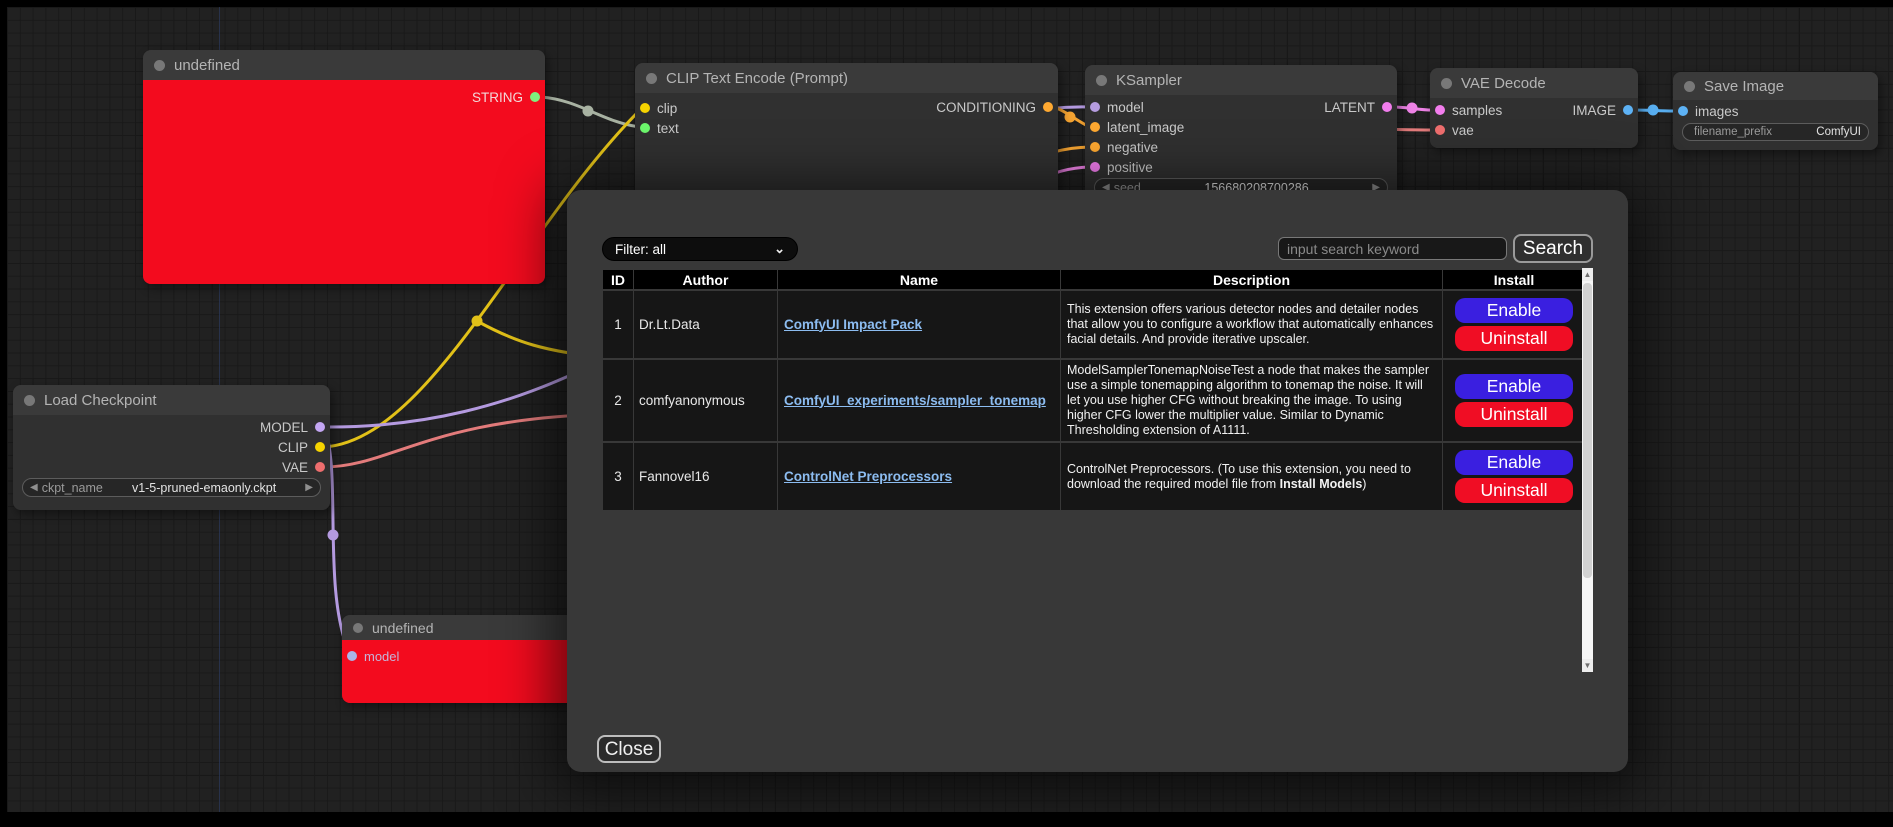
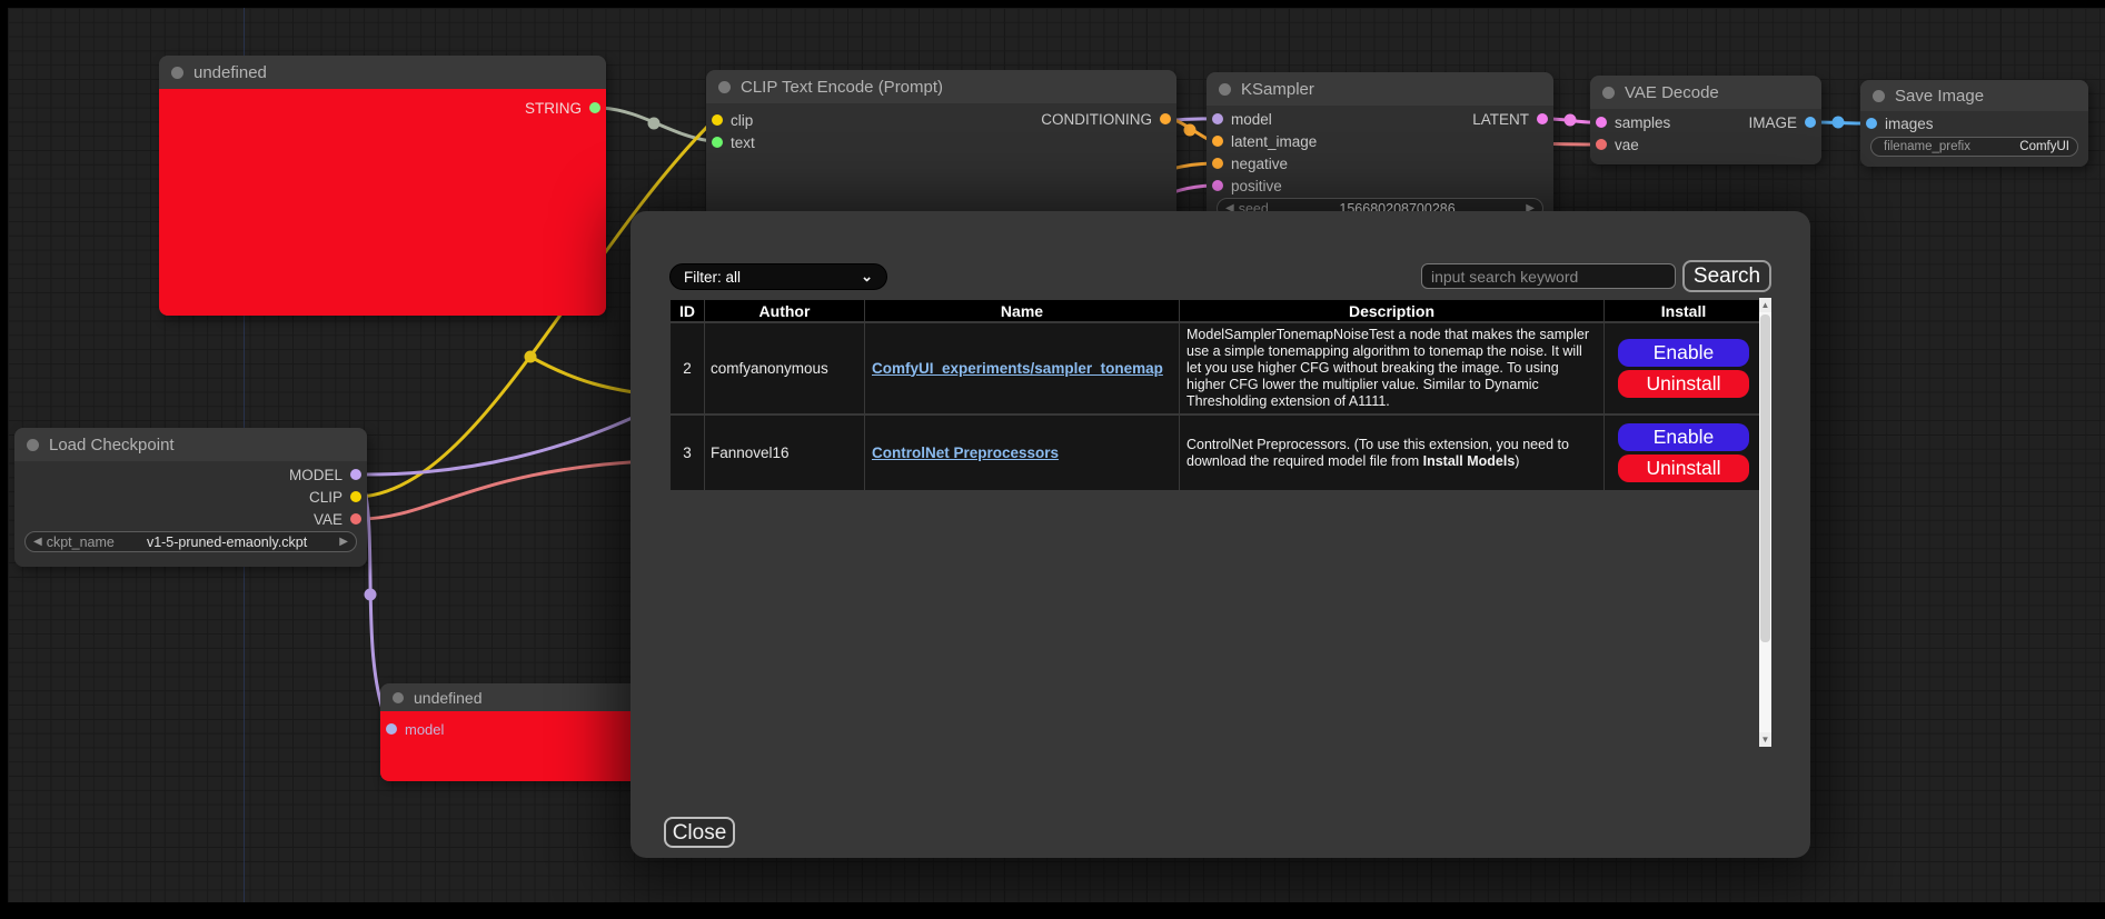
  undefined
  STRING
  CLIP Text Encode (Prompt)
  clip
  text
  CONDITIONING
  KSampler
  model
  latent_image
  negative
  positive
  LATENT
  ◀
  seed
  156680208700286
  ▶
  VAE Decode
  samples
  vae
  IMAGE
  Save Image
  images
  filename_prefix
  ComfyUI
  Load Checkpoint
  MODEL
  CLIP
  VAE
  ◀
  ckpt_name
  v1-5-pruned-emaonly.ckpt
  ▶
  undefined
  model
  Filter: all
  ⌄
  input search keyword
  Search
  ID	Author	Name	Description	Install
- 1	Dr.Lt.Data	ComfyUI Impact Pack	This extension offers various detector nodes and detailer nodes that allow you to configure a workflow that automatically enhances facial details. And provide iterative upscaler.	EnableUninstall
  2	comfyanonymous	ComfyUI_experiments/sampler_tonemap	ModelSamplerTonemapNoiseTest a node that makes the sampler use a simple tonemapping algorithm to tonemap the noise. It will let you use higher CFG without breaking the image. To using higher CFG lower the multiplier value. Similar to Dynamic Thresholding extension of A1111.	EnableUninstall
  3	Fannovel16	ControlNet Preprocessors	ControlNet Preprocessors. (To use this extension, you need to download the required model file from Install Models)	EnableUninstall
  ▲
  ▼
  Close
